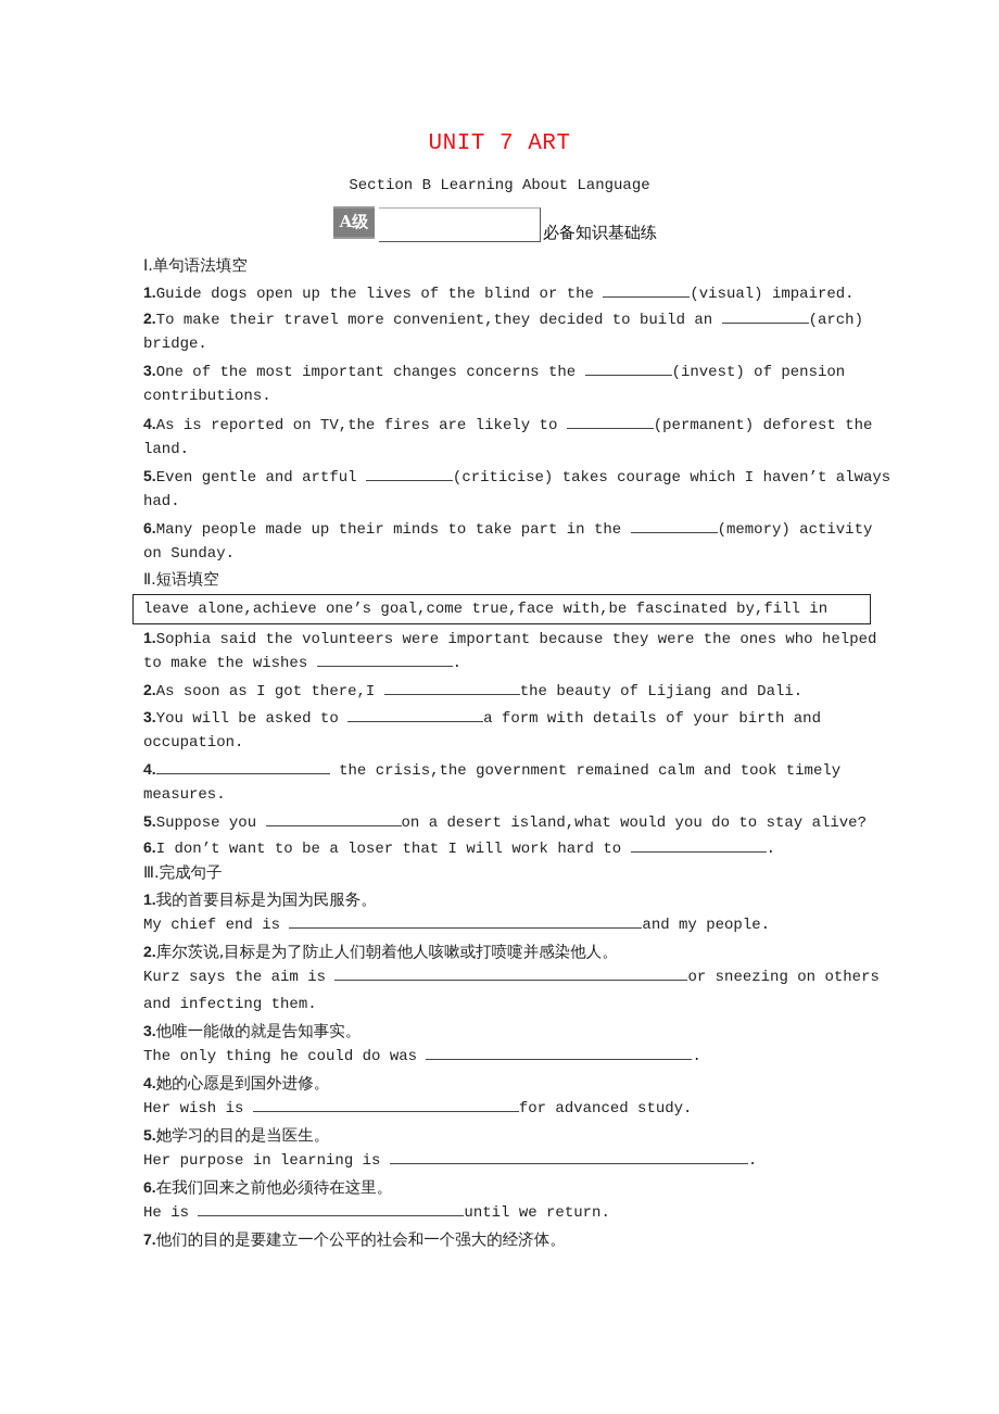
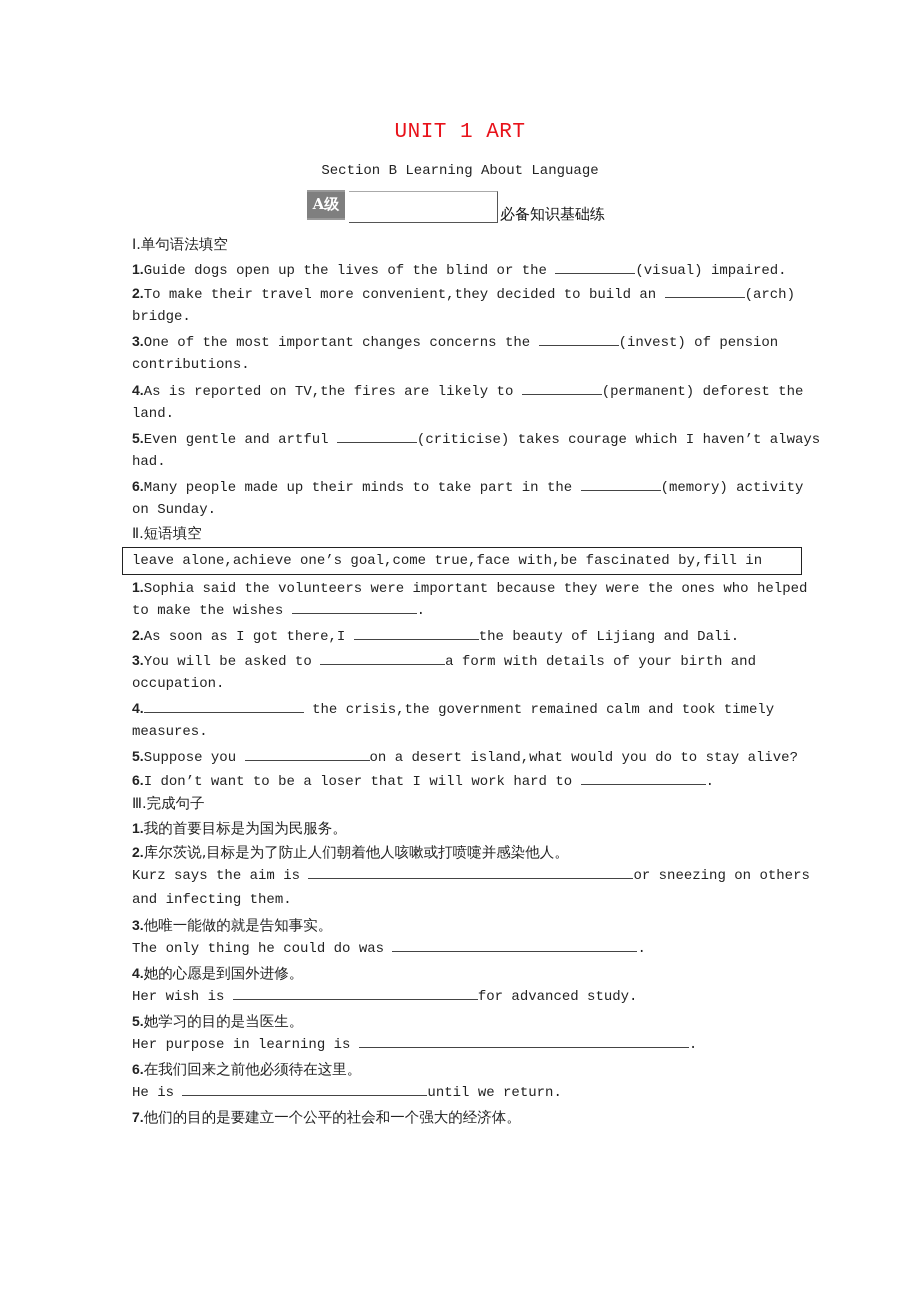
- UNIT 7 ART
+ UNIT 1 ART
  Section B Learning About Language
  A级
  必备知识基础练
  Ⅰ.单句语法填空
  1.Guide dogs open up the lives of the blind or the (visual) impaired.
  2.To make their travel more convenient,they decided to build an (arch)
  bridge.
  3.One of the most important changes concerns the (invest) of pension
  contributions.
  4.As is reported on TV,the fires are likely to (permanent) deforest the
  land.
  5.Even gentle and artful (criticise) takes courage which I haven’t always
  had.
  6.Many people made up their minds to take part in the (memory) activity
  on Sunday.
  Ⅱ.短语填空
  leave alone,achieve one’s goal,come true,face with,be fascinated by,fill in
  1.Sophia said the volunteers were important because they were the ones who helped
  to make the wishes .
  2.As soon as I got there,I the beauty of Lijiang and Dali.
  3.You will be asked to a form with details of your birth and
  occupation.
  4. the crisis,the government remained calm and took timely
  measures.
  5.Suppose you on a desert island,what would you do to stay alive?
  6.I don’t want to be a loser that I will work hard to .
  Ⅲ.完成句子
  1.我的首要目标是为国为民服务。
- My chief end is and my people.
  2.库尔茨说,目标是为了防止人们朝着他人咳嗽或打喷嚏并感染他人。
  Kurz says the aim is or sneezing on others
  and infecting them.
  3.他唯一能做的就是告知事实。
  The only thing he could do was .
  4.她的心愿是到国外进修。
  Her wish is for advanced study.
  5.她学习的目的是当医生。
  Her purpose in learning is .
  6.在我们回来之前他必须待在这里。
  He is until we return.
  7.他们的目的是要建立一个公平的社会和一个强大的经济体。
